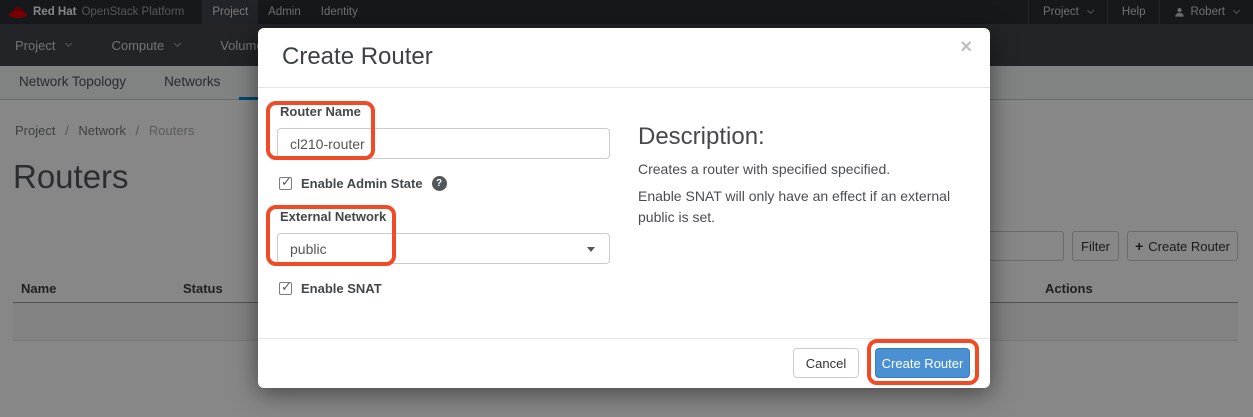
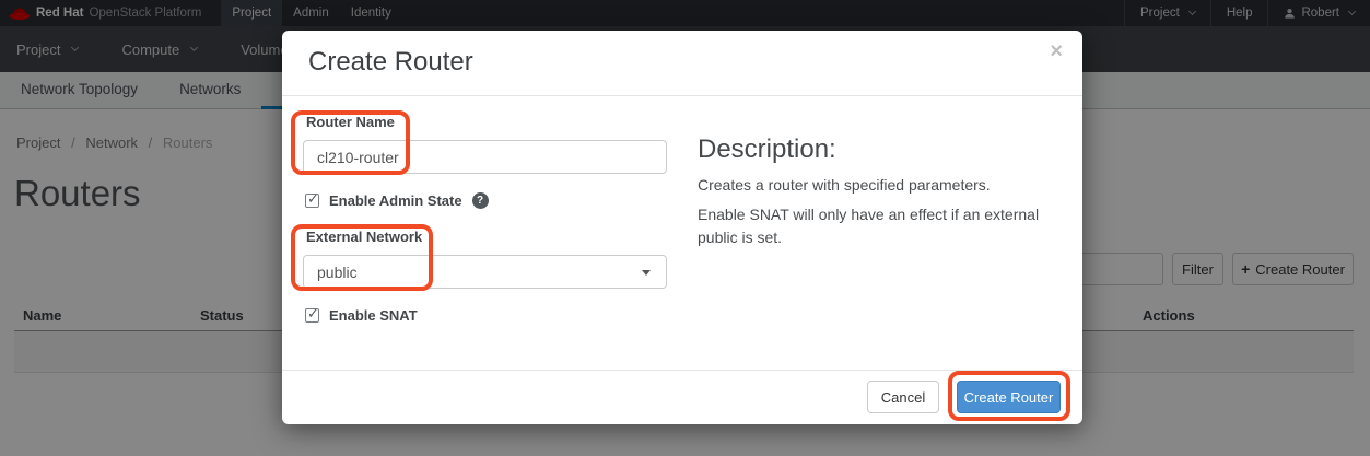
  Red Hat
  OpenStack Platform
  Project
  Admin
  Identity
  Project
  Help
  Robert
  Project
  Compute
  Volum
  Network Topology
  Networks
  Project / Network / Routers
  Routers
  Filter
  +
  Create Router
  Name
  Status
  Actions
  Create Router
  ×
  Router Name
  cl210-router
  ✓
  Enable Admin State
  ?
  External Network
  public
  ✓
  Enable SNAT
  Description:
- Creates a router with specified specified.
+ Creates a router with specified parameters.
  Enable SNAT will only have an effect if an external public is set.
  Cancel
  Create Router
